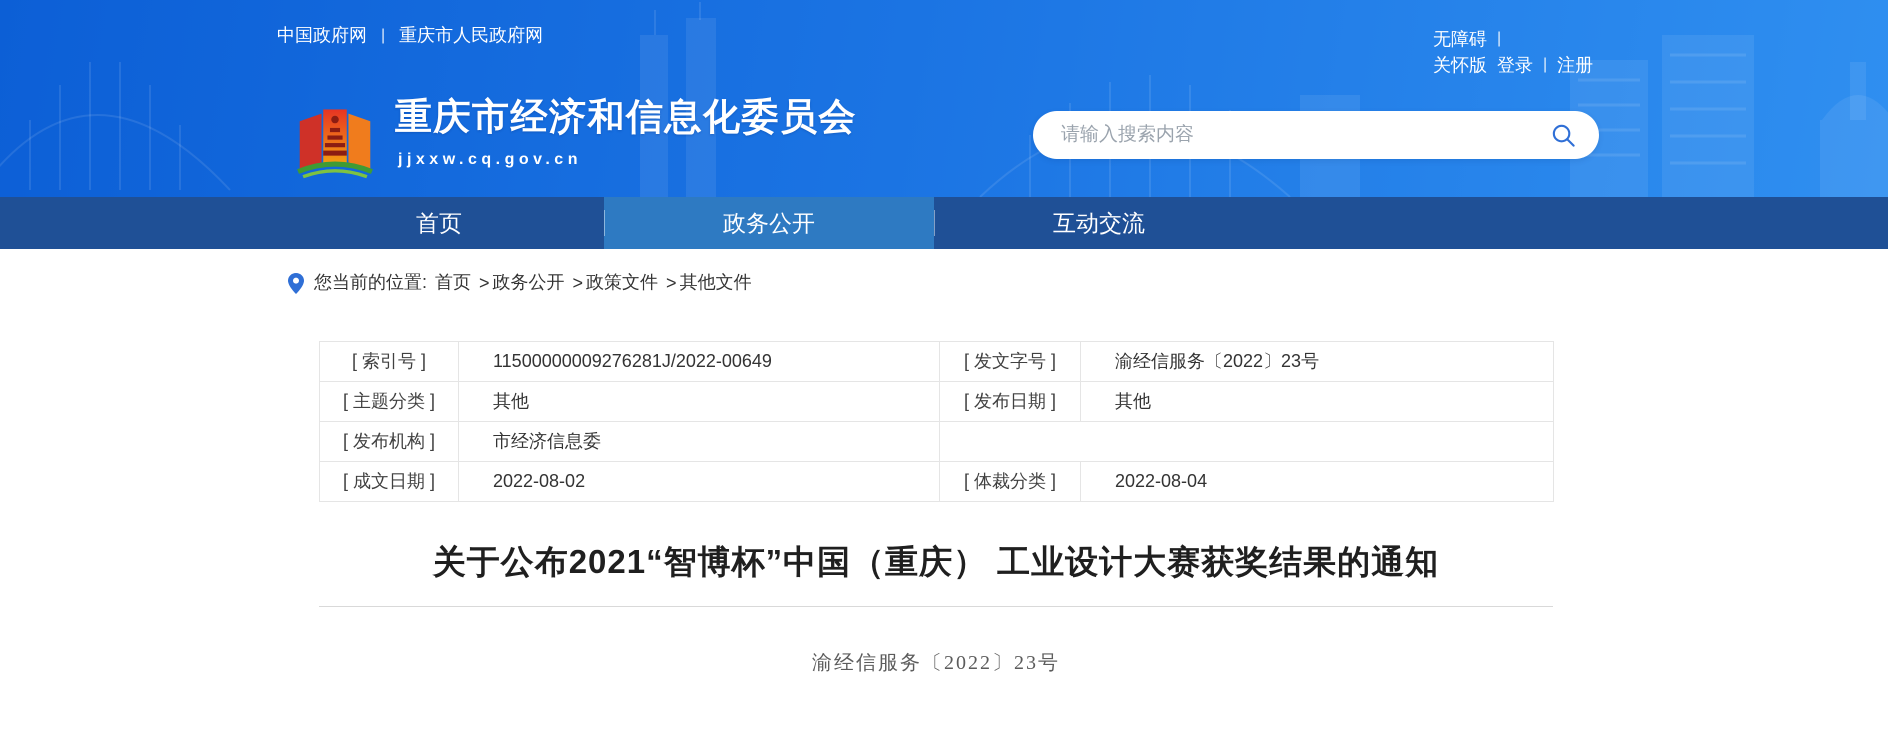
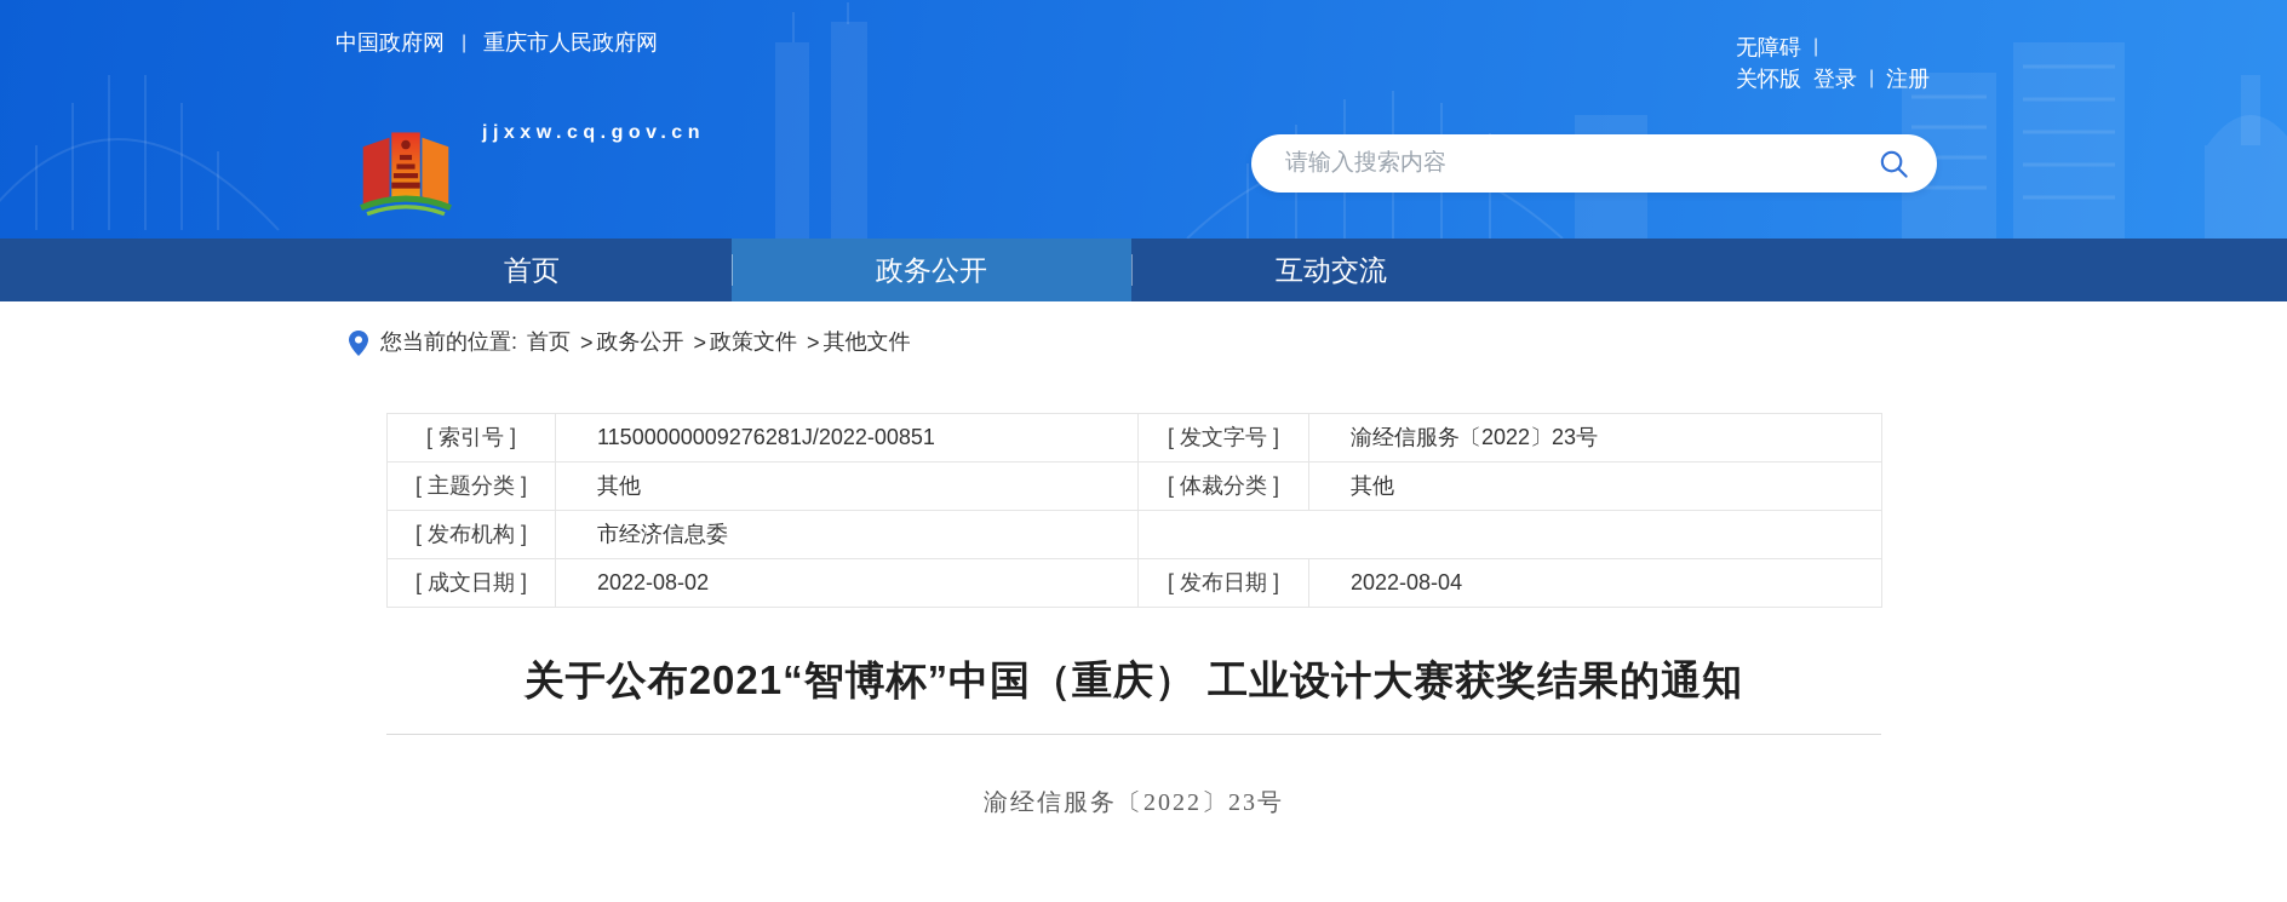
  中国政府网
  |
  重庆市人民政府网
  无障碍
  |
  关怀版
  登录
  |
  注册
- 重庆市经济和信息化委员会
  jjxxw.cq.gov.cn
  请输入搜索内容
  首页
  政务公开
  互动交流
  您当前的位置:
  首页
  >
  政务公开
  >
  政策文件
  >
  其他文件
- [ 索引号 ]	11500000009276281J/2022-00649	[ 发文字号 ]	渝经信服务〔2022〕23号
+ [ 索引号 ]	11500000009276281J/2022-00851	[ 发文字号 ]	渝经信服务〔2022〕23号
- [ 主题分类 ]	其他	[ 发布日期 ]	其他
+ [ 主题分类 ]	其他	[ 体裁分类 ]	其他
  [ 发布机构 ]	市经济信息委
- [ 成文日期 ]	2022-08-02	[ 体裁分类 ]	2022-08-04
+ [ 成文日期 ]	2022-08-02	[ 发布日期 ]	2022-08-04
  关于公布2021“智博杯”中国（重庆） 工业设计大赛获奖结果的通知
  渝经信服务〔2022〕23号
